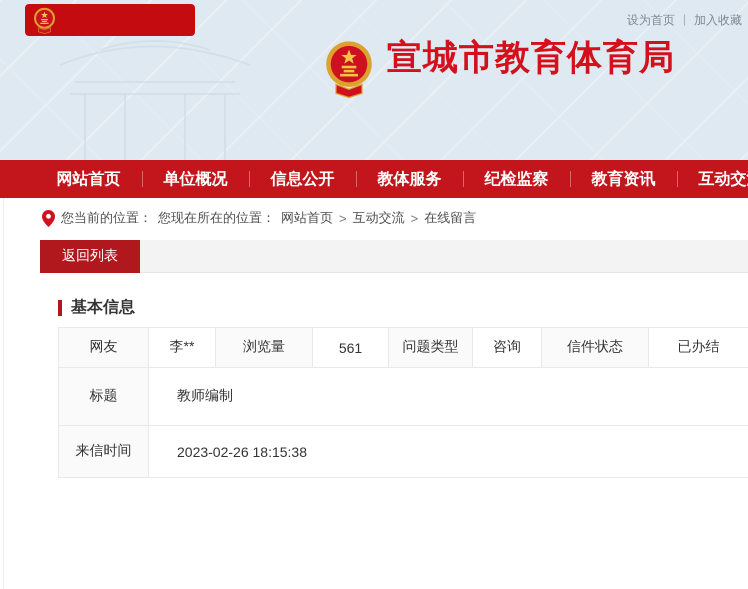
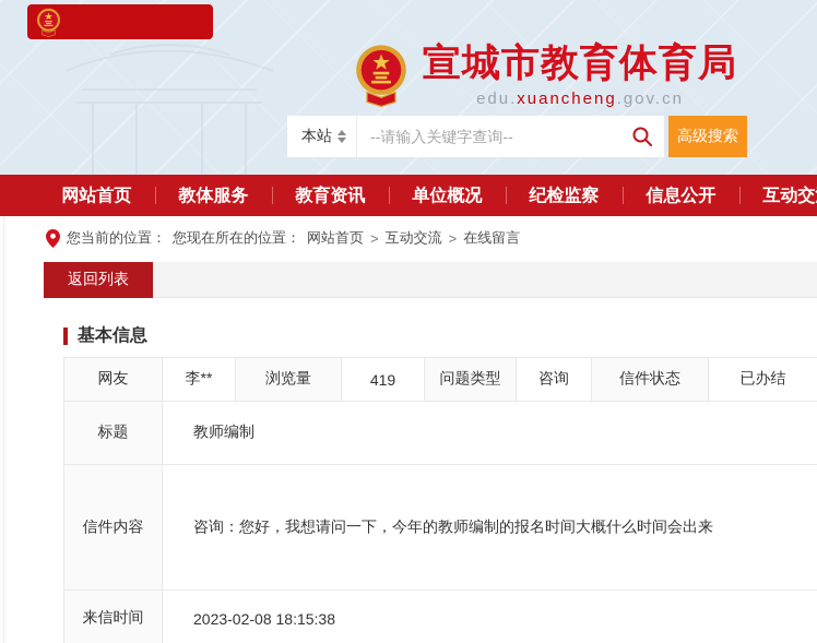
- 设为首页
- |
- 加入收藏
  宣城市教育体育局
+ edu.xuancheng.gov.cn
+ 本站
+ --请输入关键字查询--
+ 高级搜索
  网站首页
- 单位概况
+ 教体服务
- 信息公开
+ 教育资讯
- 教体服务
+ 单位概况
  纪检监察
- 教育资讯
+ 信息公开
  互动交
  您当前的位置：
  您现在所在的位置：
  网站首页
  >
  互动交流
  >
  在线留言
  返回列表
  基本信息
- 网友	李**	浏览量	561	问题类型	咨询	信件状态	已办结
+ 网友	李**	浏览量	419	问题类型	咨询	信件状态	已办结
  标题	教师编制
+ 信件内容	咨询：您好，我想请问一下，今年的教师编制的报名时间大概什么时间会出来
- 来信时间	2023-02-26 18:15:38
+ 来信时间	2023-02-08 18:15:38
